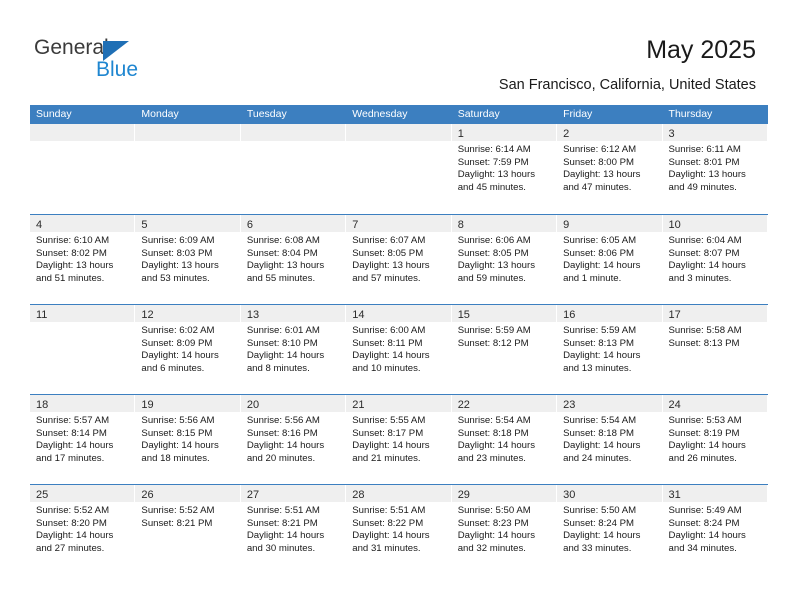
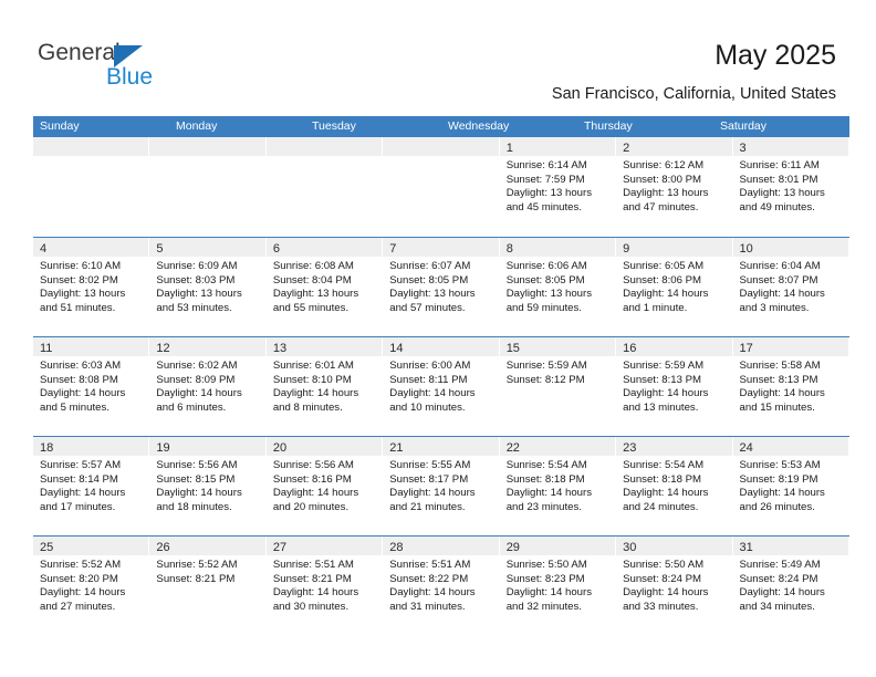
  General
  Blue
  May 2025
  San Francisco, California, United States
  Sunday
  Monday
  Tuesday
  Wednesday
- Saturday
+ Thursday
- Friday
- Thursday
+ Saturday
  1
  Sunrise: 6:14 AM
  Sunset: 7:59 PM
  Daylight: 13 hours and 45 minutes.
  2
  Sunrise: 6:12 AM
  Sunset: 8:00 PM
  Daylight: 13 hours and 47 minutes.
  3
  Sunrise: 6:11 AM
  Sunset: 8:01 PM
  Daylight: 13 hours and 49 minutes.
  4
  Sunrise: 6:10 AM
  Sunset: 8:02 PM
  Daylight: 13 hours and 51 minutes.
  5
  Sunrise: 6:09 AM
  Sunset: 8:03 PM
  Daylight: 13 hours and 53 minutes.
  6
  Sunrise: 6:08 AM
  Sunset: 8:04 PM
  Daylight: 13 hours and 55 minutes.
  7
  Sunrise: 6:07 AM
  Sunset: 8:05 PM
  Daylight: 13 hours and 57 minutes.
  8
  Sunrise: 6:06 AM
  Sunset: 8:05 PM
  Daylight: 13 hours and 59 minutes.
  9
  Sunrise: 6:05 AM
  Sunset: 8:06 PM
  Daylight: 14 hours and 1 minute.
  10
  Sunrise: 6:04 AM
  Sunset: 8:07 PM
  Daylight: 14 hours and 3 minutes.
  11
+ Sunrise: 6:03 AM
+ Sunset: 8:08 PM
+ Daylight: 14 hours and 5 minutes.
  12
  Sunrise: 6:02 AM
  Sunset: 8:09 PM
  Daylight: 14 hours and 6 minutes.
  13
  Sunrise: 6:01 AM
  Sunset: 8:10 PM
  Daylight: 14 hours and 8 minutes.
  14
  Sunrise: 6:00 AM
  Sunset: 8:11 PM
  Daylight: 14 hours and 10 minutes.
  15
  Sunrise: 5:59 AM
  Sunset: 8:12 PM
  16
  Sunrise: 5:59 AM
  Sunset: 8:13 PM
  Daylight: 14 hours and 13 minutes.
  17
  Sunrise: 5:58 AM
  Sunset: 8:13 PM
+ Daylight: 14 hours and 15 minutes.
  18
  Sunrise: 5:57 AM
  Sunset: 8:14 PM
  Daylight: 14 hours and 17 minutes.
  19
  Sunrise: 5:56 AM
  Sunset: 8:15 PM
  Daylight: 14 hours and 18 minutes.
  20
  Sunrise: 5:56 AM
  Sunset: 8:16 PM
  Daylight: 14 hours and 20 minutes.
  21
  Sunrise: 5:55 AM
  Sunset: 8:17 PM
  Daylight: 14 hours and 21 minutes.
  22
  Sunrise: 5:54 AM
  Sunset: 8:18 PM
  Daylight: 14 hours and 23 minutes.
  23
  Sunrise: 5:54 AM
  Sunset: 8:18 PM
  Daylight: 14 hours and 24 minutes.
  24
  Sunrise: 5:53 AM
  Sunset: 8:19 PM
  Daylight: 14 hours and 26 minutes.
  25
  Sunrise: 5:52 AM
  Sunset: 8:20 PM
  Daylight: 14 hours and 27 minutes.
  26
  Sunrise: 5:52 AM
  Sunset: 8:21 PM
  27
  Sunrise: 5:51 AM
  Sunset: 8:21 PM
  Daylight: 14 hours and 30 minutes.
  28
  Sunrise: 5:51 AM
  Sunset: 8:22 PM
  Daylight: 14 hours and 31 minutes.
  29
  Sunrise: 5:50 AM
  Sunset: 8:23 PM
  Daylight: 14 hours and 32 minutes.
  30
  Sunrise: 5:50 AM
  Sunset: 8:24 PM
  Daylight: 14 hours and 33 minutes.
  31
  Sunrise: 5:49 AM
  Sunset: 8:24 PM
  Daylight: 14 hours and 34 minutes.
